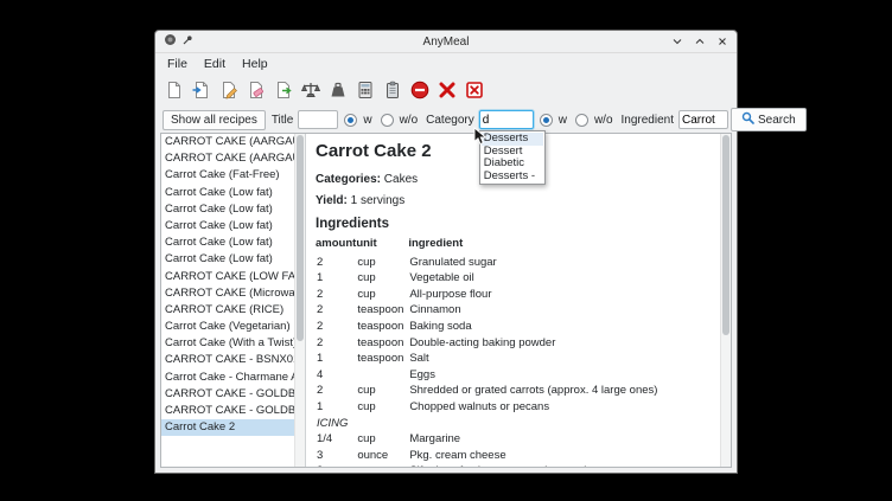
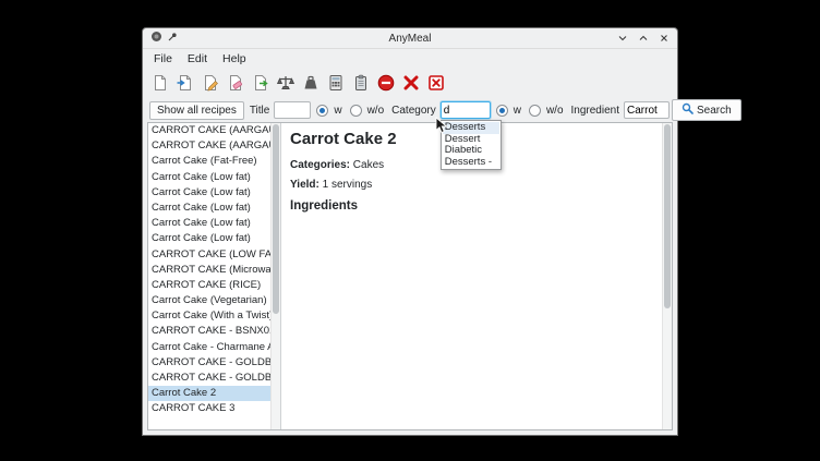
  AnyMeal
  File
  Edit
  Help
  Show all recipes
  Title
  w
  w/o
  Category
  d
  Desserts
  Dessert
  Diabetic
  Desserts -
  w
  w/o
  Ingredient
  Carrot
  Search
  CARROT CAKE (AARGA
  CARROT CAKE (AARGA
  Carrot Cake (Fat-Free)
  Carrot Cake (Low fat)
  Carrot Cake (Low fat)
  Carrot Cake (Low fat)
  Carrot Cake (Low fat)
  Carrot Cake (Low fat)
  CARROT CAKE (LOW FA
  CARROT CAKE (Microwa
  CARROT CAKE (RICE)
  Carrot Cake (Vegetarian)
  Carrot Cake (With a Twist
  CARROT CAKE - BSNX0
  Carrot Cake - Charmane
  CARROT CAKE - GOLDB
  CARROT CAKE - GOLDB
  Carrot Cake 2
+ CARROT CAKE 3
  Carrot Cake 2
  Categories: Cakes
  Yield: 1 servings
  Ingredients
- amount	unit	ingredient
- 2	cup	Granulated sugar
- 1	cup	Vegetable oil
- 2	cup	All-purpose flour
- 2	teaspoon	Cinnamon
- 2	teaspoon	Baking soda
- 2	teaspoon	Double-acting baking powder
- 1	teaspoon	Salt
- 4		Eggs
- 2	cup	Shredded or grated carrots (approx. 4 large ones)
- 1	cup	Chopped walnuts or pecans
- ICING
- 1/4	cup	Margarine
- 3	ounce	Pkg. cream cheese
